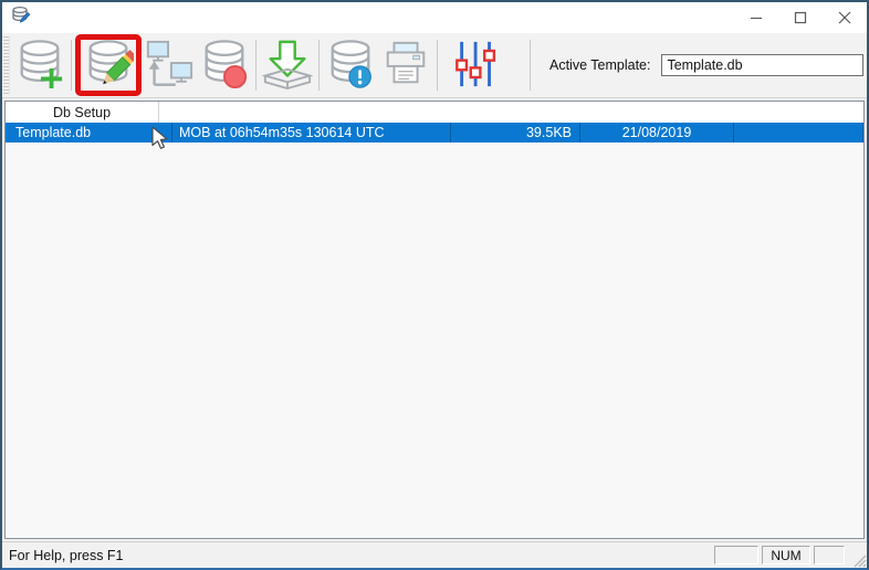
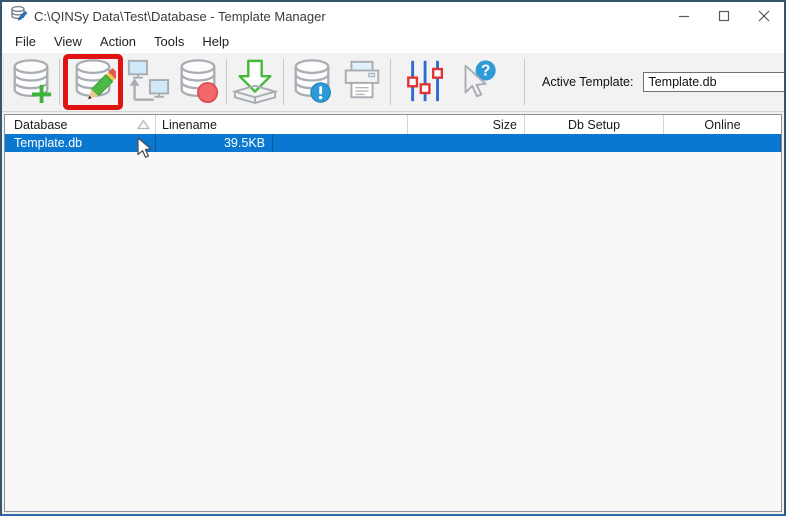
+ C:\QINSy Data\Test\Database - Template Manager
+ File
+ View
+ Action
+ Tools
+ Help
+ ?
  Active Template:
  Template.db
+ Database
+ Linename
+ Size
  Db Setup
+ Online
  Template.db
- MOB at 06h54m35s 130614 UTC
  39.5KB
- 21/08/2019
- For Help, press F1
- NUM
